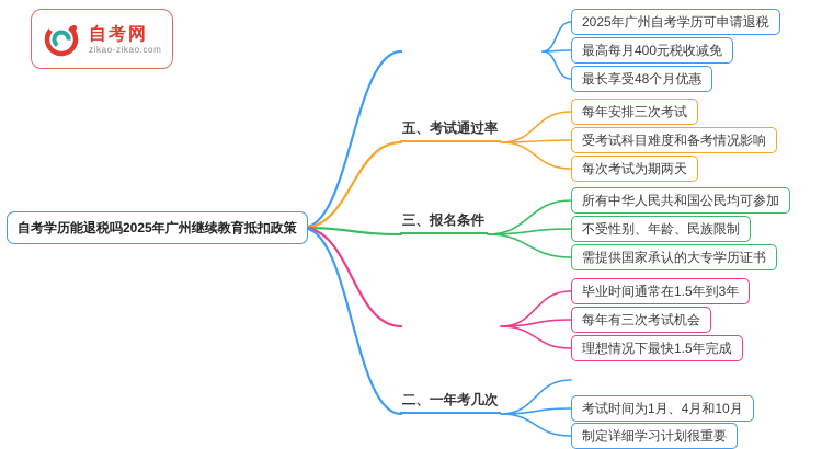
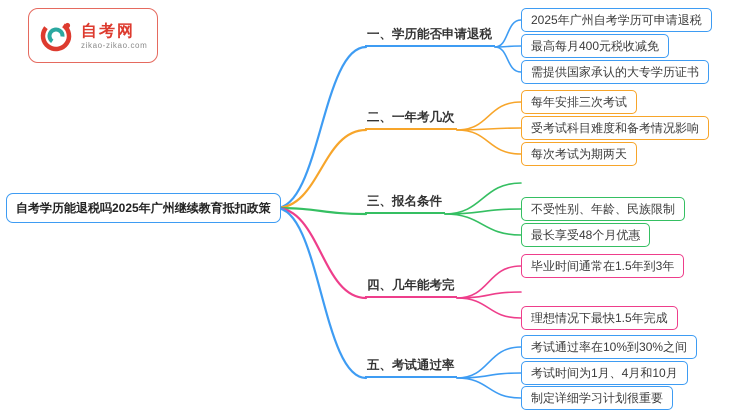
  自考网
  zikao-zikao.com
  自考学历能退税吗2025年广州继续教育抵扣政策
+ 一、学历能否申请退税
- 五、考试通过率
+ 二、一年考几次
  三、报名条件
+ 四、几年能考完
- 二、一年考几次
+ 五、考试通过率
  2025年广州自考学历可申请退税
  最高每月400元税收减免
- 最长享受48个月优惠
+ 需提供国家承认的大专学历证书
  每年安排三次考试
  受考试科目难度和备考情况影响
  每次考试为期两天
- 所有中华人民共和国公民均可参加
  不受性别、年龄、民族限制
- 需提供国家承认的大专学历证书
+ 最长享受48个月优惠
  毕业时间通常在1.5年到3年
- 每年有三次考试机会
  理想情况下最快1.5年完成
+ 考试通过率在10%到30%之间
  考试时间为1月、4月和10月
  制定详细学习计划很重要
